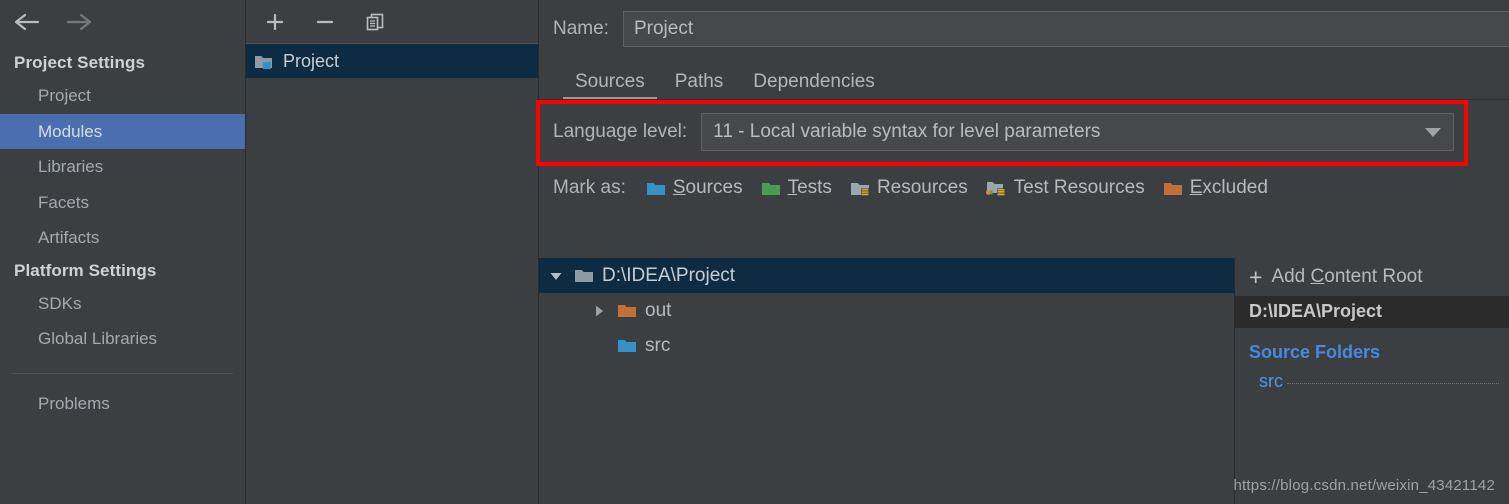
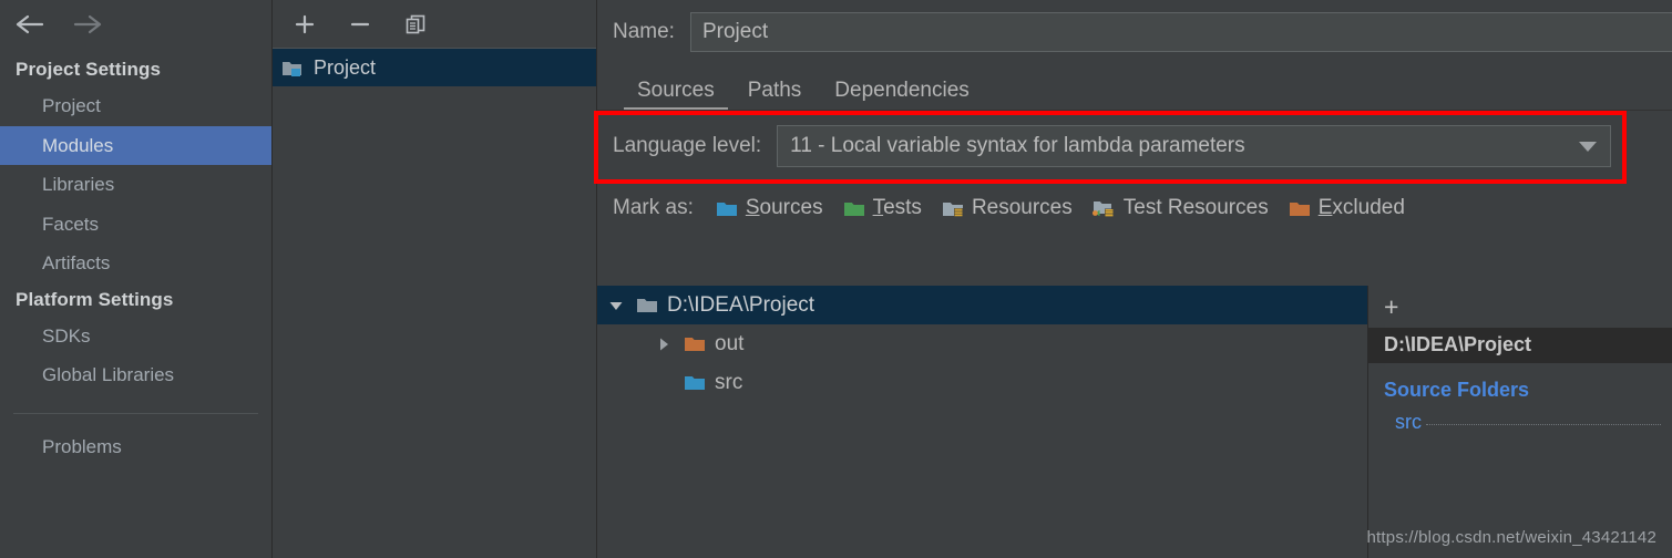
  Project Settings
  Project
  Modules
  Libraries
  Facets
  Artifacts
  Platform Settings
  SDKs
  Global Libraries
  Problems
  Project
  Name:
  Project
  Sources
  Paths
  Dependencies
  Language level:
- 11 - Local variable syntax for level parameters
+ 11 - Local variable syntax for lambda parameters
  Mark as:
  Sources
  Tests
  Resources
  Test Resources
  Excluded
  D:\IDEA\Project
  out
  src
  +
- Add Content Root
  D:\IDEA\Project
  Source Folders
  src
  https://blog.csdn.net/weixin_43421142
